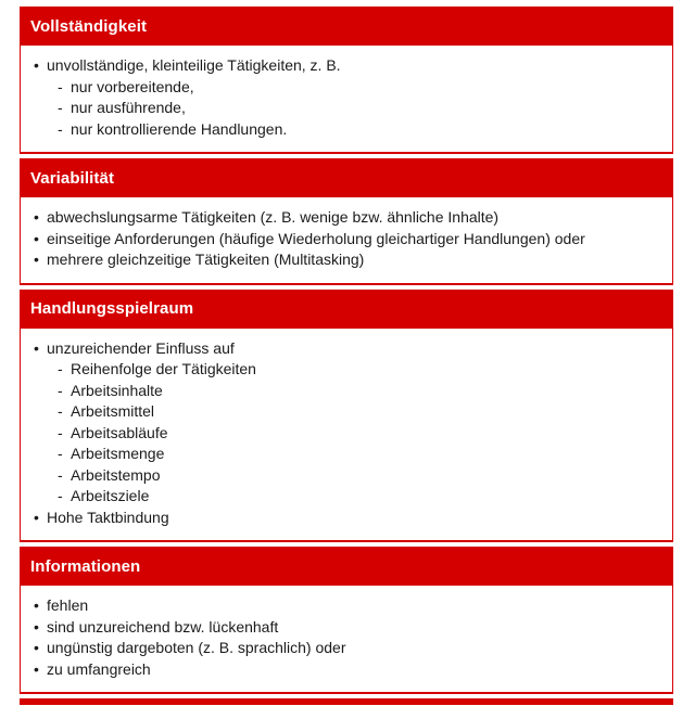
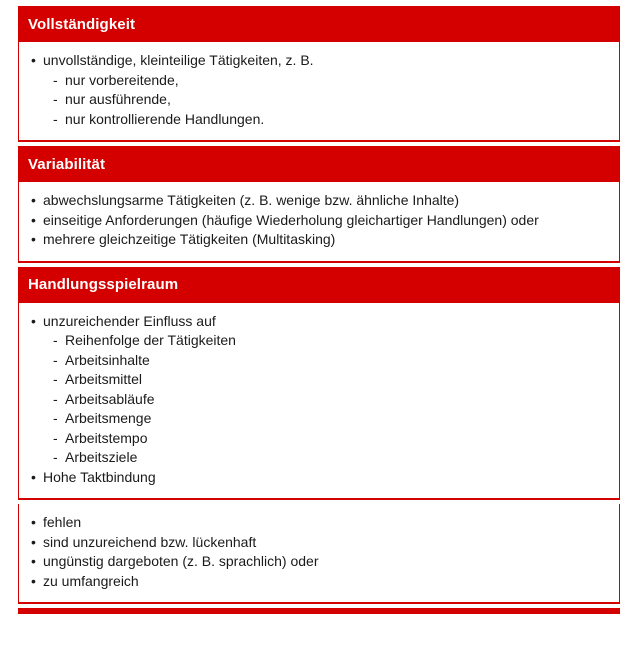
  Vollständigkeit
  •
  unvollständige, kleinteilige Tätigkeiten, z. B.
  -
  nur vorbereitende,
  -
  nur ausführende,
  -
  nur kontrollierende Handlungen.
  Variabilität
  •
  abwechslungsarme Tätigkeiten (z. B. wenige bzw. ähnliche Inhalte)
  •
  einseitige Anforderungen (häufige Wiederholung gleichartiger Handlungen) oder
  •
  mehrere gleichzeitige Tätigkeiten (Multitasking)
  Handlungsspielraum
  •
  unzureichender Einfluss auf
  -
  Reihenfolge der Tätigkeiten
  -
  Arbeitsinhalte
  -
  Arbeitsmittel
  -
  Arbeitsabläufe
  -
  Arbeitsmenge
  -
  Arbeitstempo
  -
  Arbeitsziele
  •
  Hohe Taktbindung
- Informationen
  •
  fehlen
  •
  sind unzureichend bzw. lückenhaft
  •
  ungünstig dargeboten (z. B. sprachlich) oder
  •
  zu umfangreich
